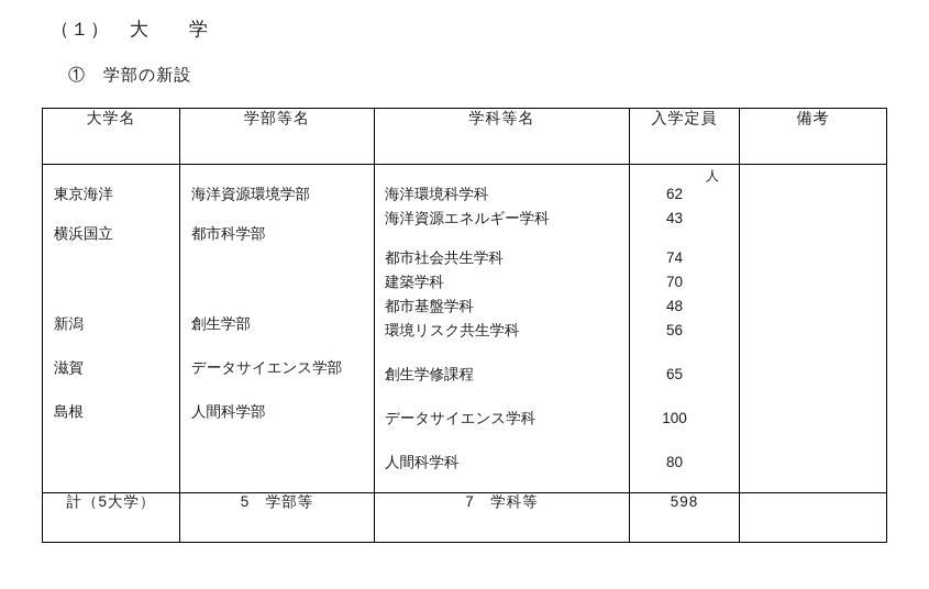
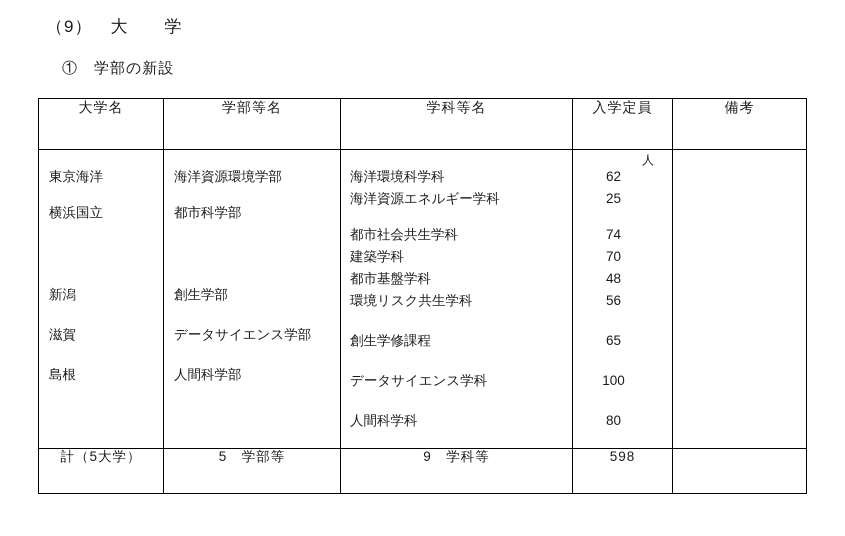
- （１） 大 学
+ （9） 大 学
  ① 学部の新設
  大学名	学部等名	学科等名	入学定員	備考
- 東京海洋 横浜国立 新潟 滋賀 島根	海洋資源環境学部 都市科学部 創生学部 データサイエンス学部 人間科学部	海洋環境科学科海洋資源エネルギー学科 都市社会共生学科建築学科都市基盤学科環境リスク共生学科 創生学修課程 データサイエンス学科 人間科学科	人 6243 74704856 65 100 80
+ 東京海洋 横浜国立 新潟 滋賀 島根	海洋資源環境学部 都市科学部 創生学部 データサイエンス学部 人間科学部	海洋環境科学科海洋資源エネルギー学科 都市社会共生学科建築学科都市基盤学科環境リスク共生学科 創生学修課程 データサイエンス学科 人間科学科	人 6225 74704856 65 100 80
- 計（5大学）	5 学部等	7 学科等	598
+ 計（5大学）	5 学部等	9 学科等	598
